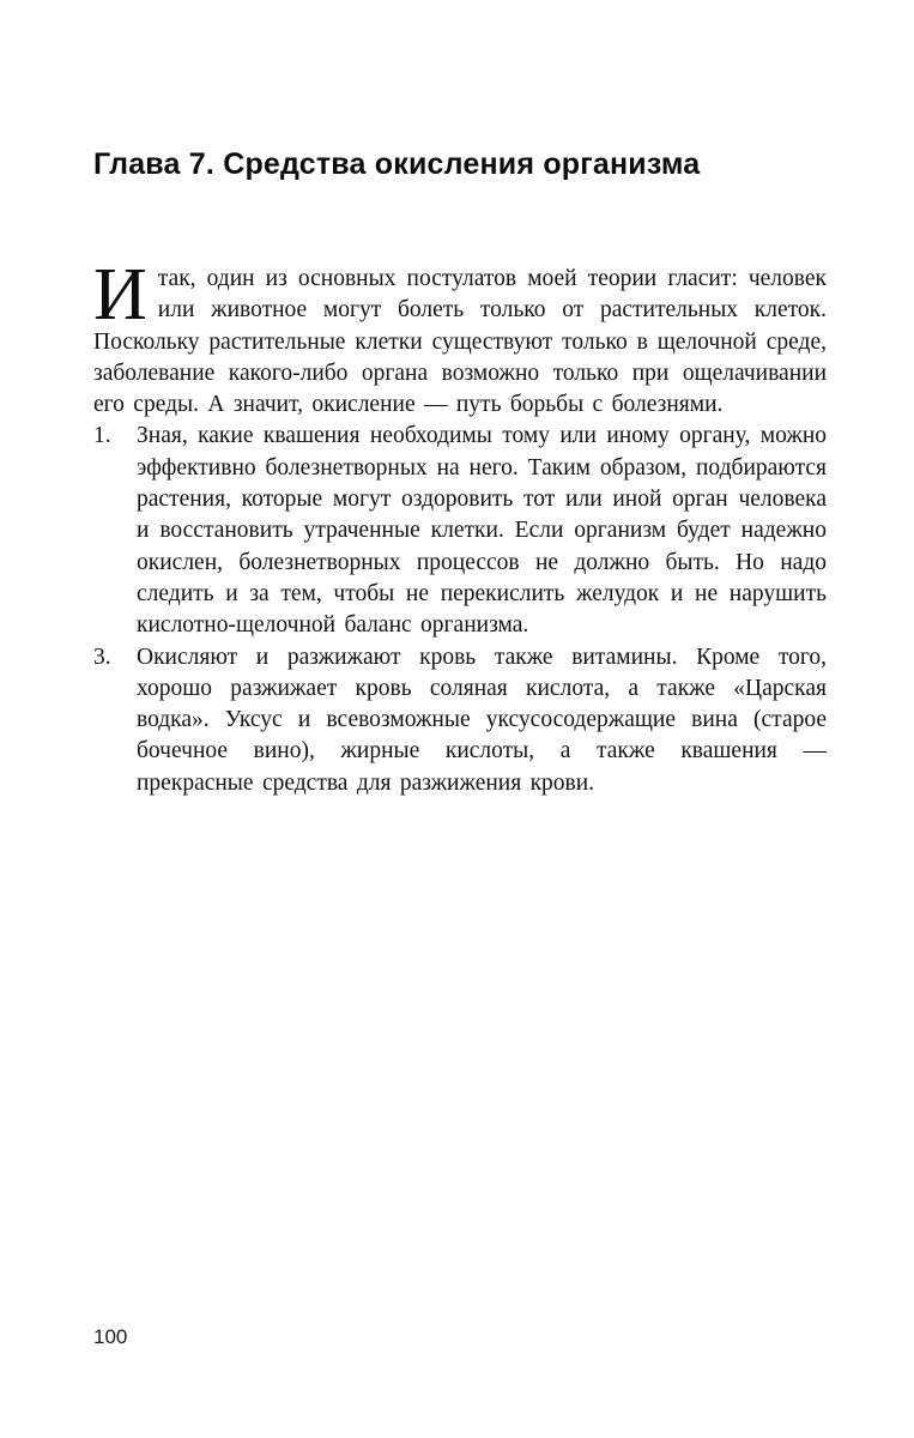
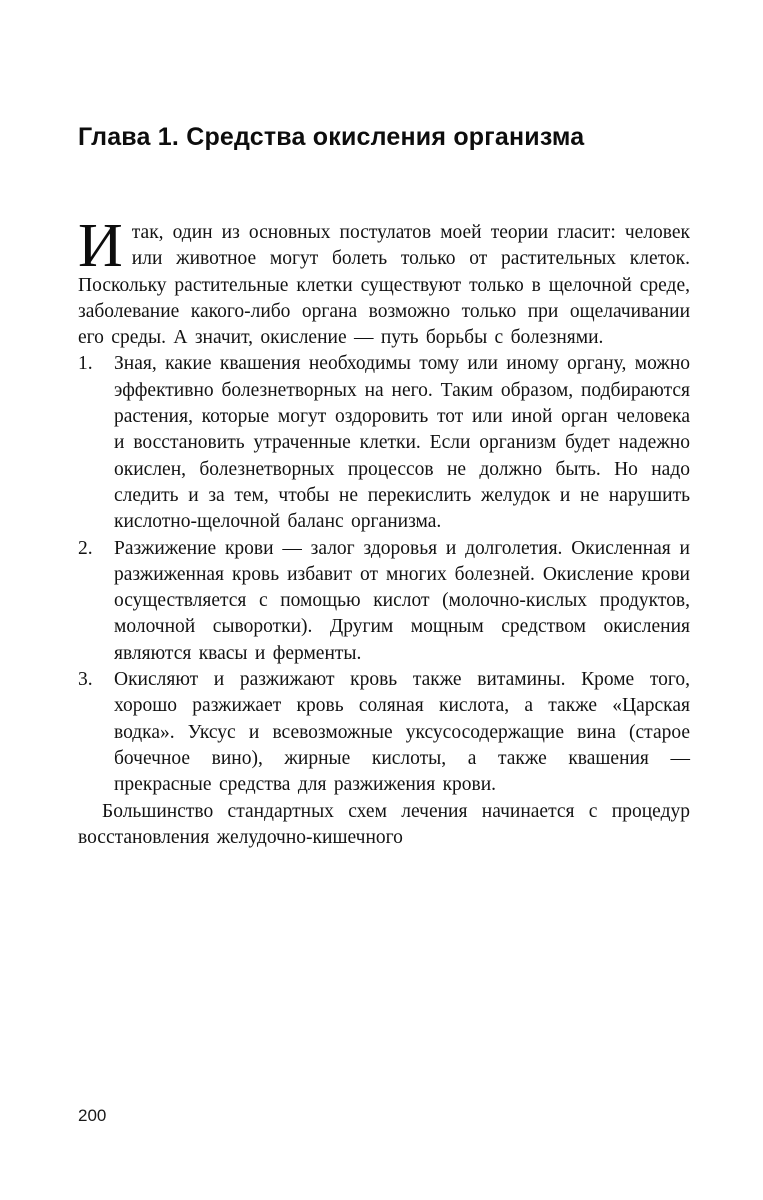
- Глава 7. Средства окисления организма
+ Глава 1. Средства окисления организма
  И
  так, один из основных постулатов моей теории гласит: человек или животное могут болеть только от растительных клеток. Поскольку растительные клетки существуют только в щелочной среде, заболевание какого-либо органа возможно только при ощелачивании его среды. А значит, окисление — путь борьбы с болезнями.
  1.
  Зная, какие квашения необходимы тому или иному органу, можно эффективно болезнетворных на него. Таким образом, подбираются растения, которые могут оздоровить тот или иной орган человека и восстановить утраченные клетки. Если организм будет надежно окислен, болезнетворных процессов не должно быть. Но надо следить и за тем, чтобы не перекислить желудок и не нарушить кислотно-щелочной баланс организма.
+ 2.
+ Разжижение крови — залог здоровья и долголетия. Окисленная и разжиженная кровь избавит от многих болезней. Окисление крови осуществляется с помощью кислот (молочно-кислых продуктов, молочной сыворотки). Другим мощным средством окисления являются квасы и ферменты.
  3.
  Окисляют и разжижают кровь также витамины. Кроме того, хорошо разжижает кровь соляная кислота, а также «Царская водка». Уксус и всевозможные уксусосодержащие вина (старое бочечное вино), жирные кислоты, а также квашения — прекрасные средства для разжижения крови.
+ Большинство стандартных схем лечения начинается с процедур восстановления желудочно-кишечного
- 100
+ 200
